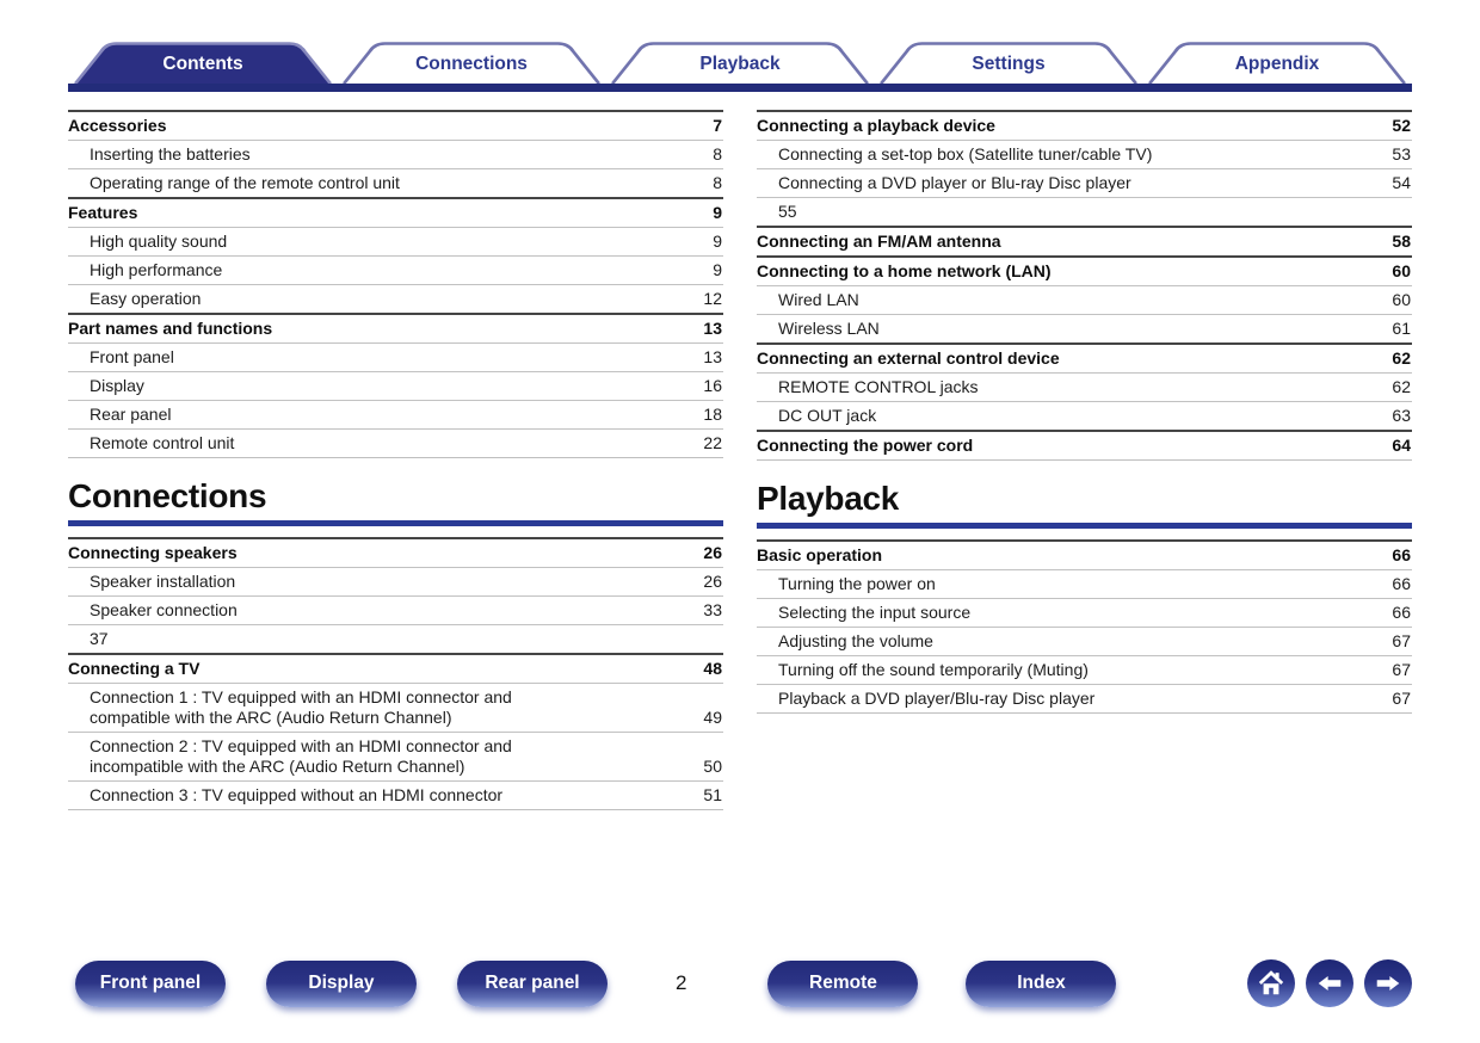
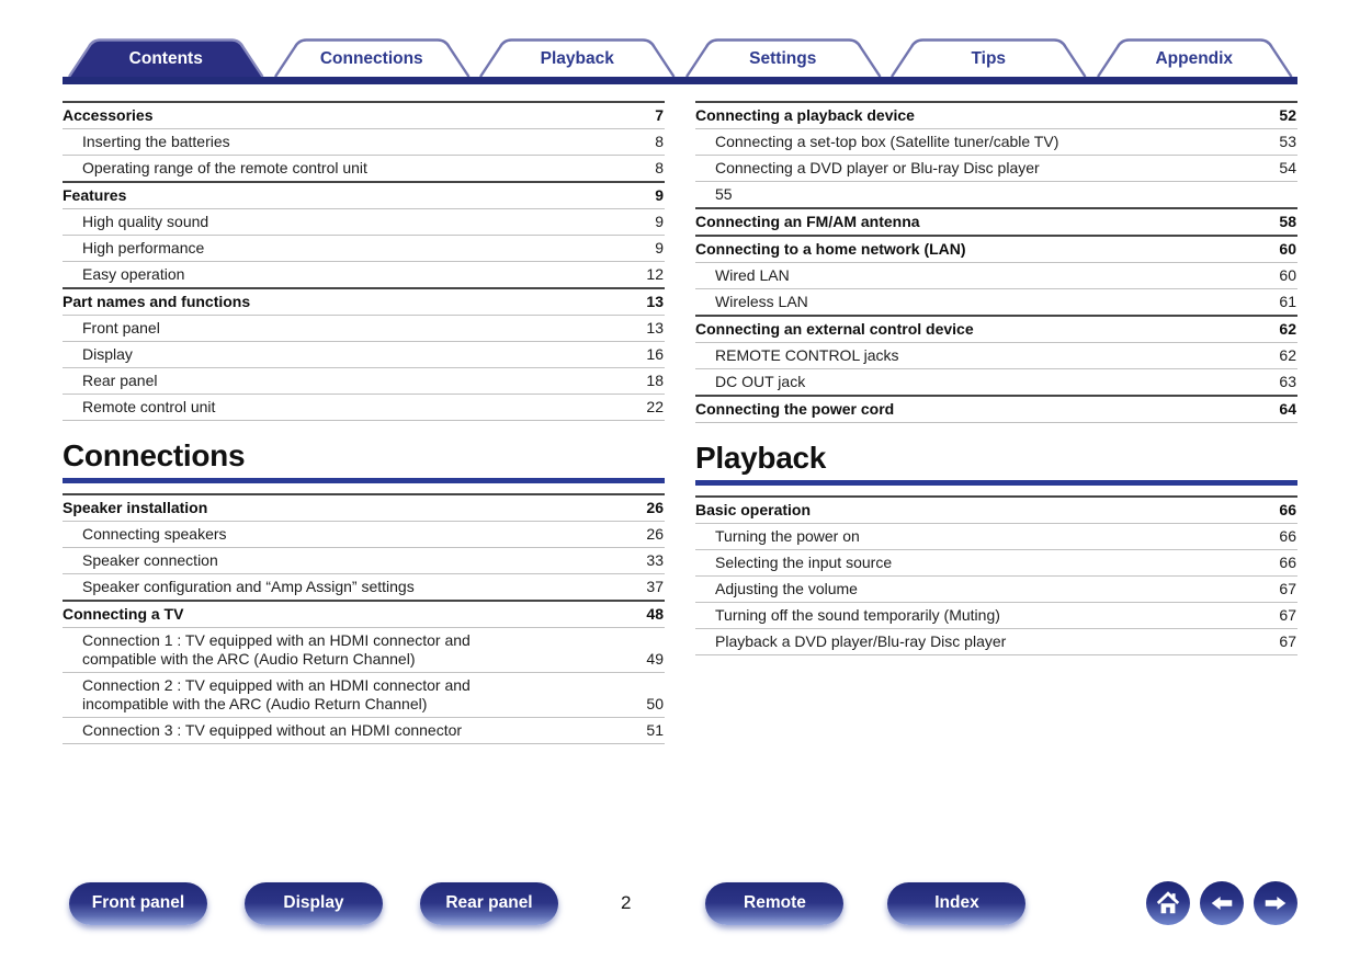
  Contents
  Connections
  Playback
  Settings
+ Tips
  Appendix
  Accessories
  7
  Inserting the batteries
  8
  Operating range of the remote control unit
  8
  Features
  9
  High quality sound
  9
  High performance
  9
  Easy operation
  12
  Part names and functions
  13
  Front panel
  13
  Display
  16
  Rear panel
  18
  Remote control unit
  22
  Connections
- Connecting speakers
+ Speaker installation
  26
- Speaker installation
+ Connecting speakers
  26
  Speaker connection
  33
+ Speaker configuration and “Amp Assign” settings
  37
  Connecting a TV
  48
  Connection 1 : TV equipped with an HDMI connector and
  compatible with the ARC (Audio Return Channel)
  49
  Connection 2 : TV equipped with an HDMI connector and
  incompatible with the ARC (Audio Return Channel)
  50
  Connection 3 : TV equipped without an HDMI connector
  51
  Connecting a playback device
  52
  Connecting a set-top box (Satellite tuner/cable TV)
  53
  Connecting a DVD player or Blu-ray Disc player
  54
  55
  Connecting an FM/AM antenna
  58
  Connecting to a home network (LAN)
  60
  Wired LAN
  60
  Wireless LAN
  61
  Connecting an external control device
  62
  REMOTE CONTROL jacks
  62
  DC OUT jack
  63
  Connecting the power cord
  64
  Playback
  Basic operation
  66
  Turning the power on
  66
  Selecting the input source
  66
  Adjusting the volume
  67
  Turning off the sound temporarily (Muting)
  67
  Playback a DVD player/Blu-ray Disc player
  67
  Front panel
  Display
  Rear panel
  2
  Remote
  Index
